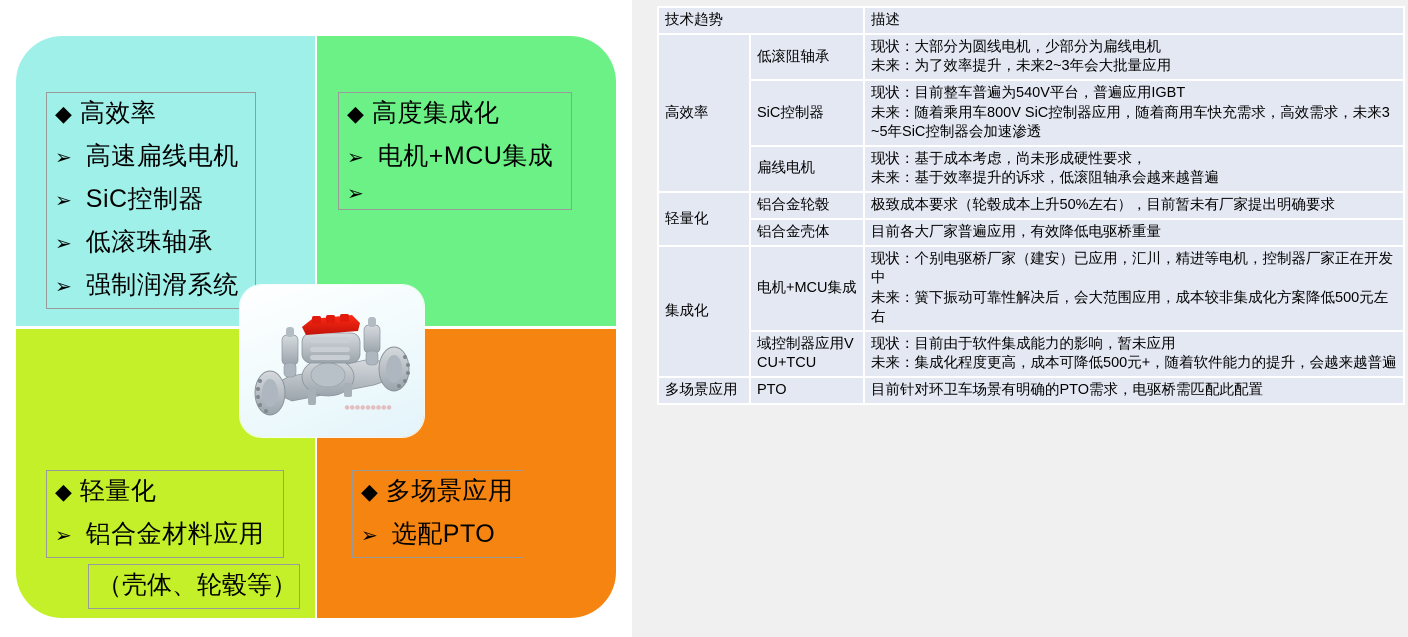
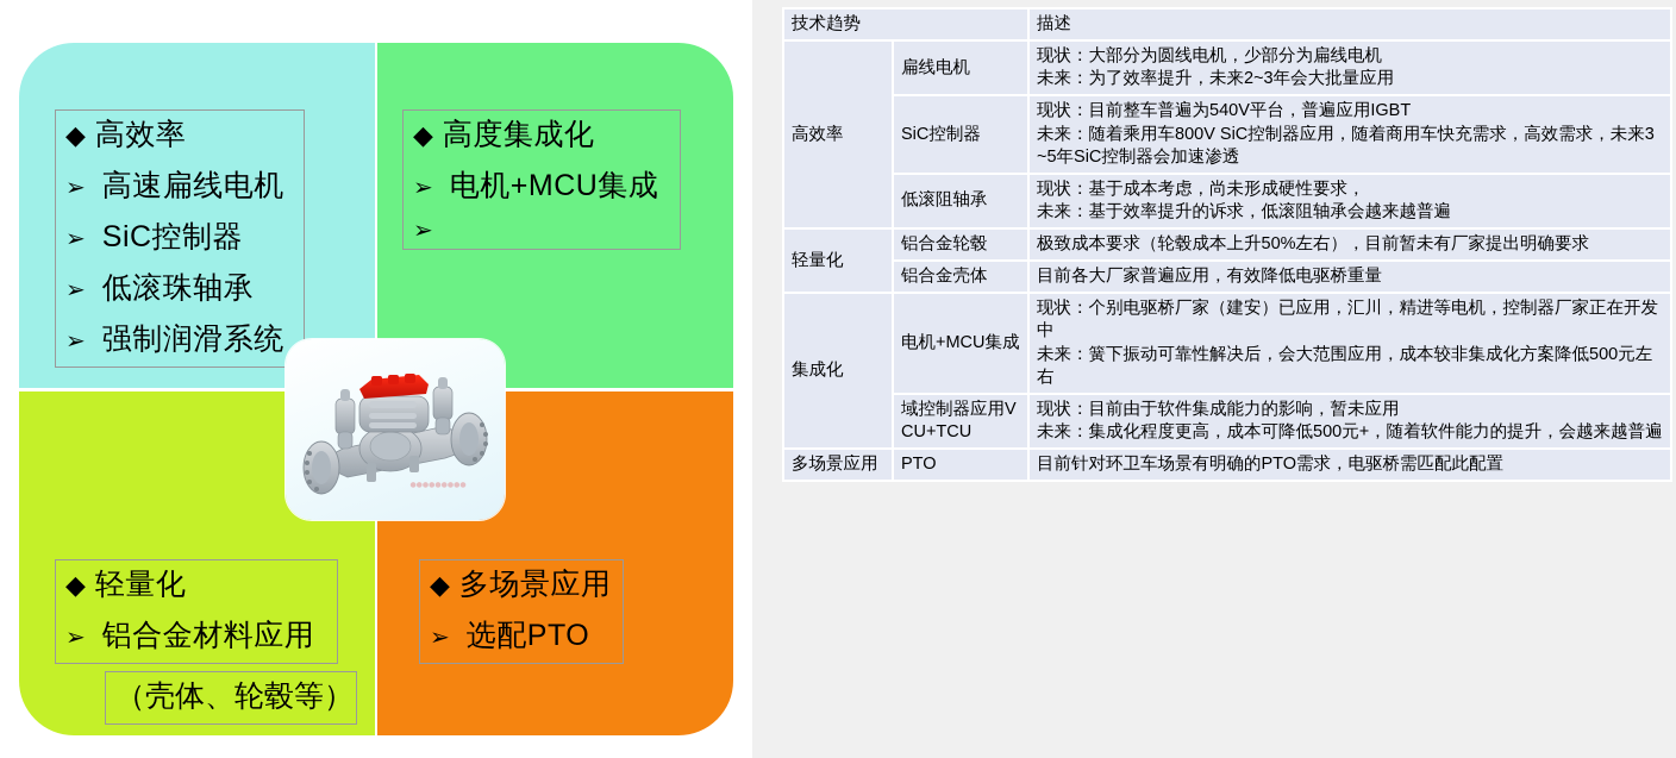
  ◆
  高效率
  ➢
  高速扁线电机
  ➢
  SiC控制器
  ➢
  低滚珠轴承
  ➢
  强制润滑系统
  ◆
  高度集成化
  ➢
  电机+MCU集成
  ➢
  ◆
  轻量化
  ➢
  铝合金材料应用
  （壳体、轮毂等）
  ◆
  多场景应用
  ➢
  选配PTO
  技术趋势	描述
- 高效率	低滚阻轴承	现状：大部分为圆线电机，少部分为扁线电机 未来：为了效率提升，未来2~3年会大批量应用
+ 高效率	扁线电机	现状：大部分为圆线电机，少部分为扁线电机 未来：为了效率提升，未来2~3年会大批量应用
  SiC控制器	现状：目前整车普遍为540V平台，普遍应用IGBT 未来：随着乘用车800V SiC控制器应用，随着商用车快充需求，高效需求，未来3~5年SiC控制器会加速渗透
- 扁线电机	现状：基于成本考虑，尚未形成硬性要求， 未来：基于效率提升的诉求，低滚阻轴承会越来越普遍
+ 低滚阻轴承	现状：基于成本考虑，尚未形成硬性要求， 未来：基于效率提升的诉求，低滚阻轴承会越来越普遍
  轻量化	铝合金轮毂	极致成本要求（轮毂成本上升50%左右），目前暂未有厂家提出明确要求
  铝合金壳体	目前各大厂家普遍应用，有效降低电驱桥重量
  集成化	电机+MCU集成	现状：个别电驱桥厂家（建安）已应用，汇川，精进等电机，控制器厂家正在开发中 未来：簧下振动可靠性解决后，会大范围应用，成本较非集成化方案降低500元左右
  域控制器应用VCU+TCU	现状：目前由于软件集成能力的影响，暂未应用 未来：集成化程度更高，成本可降低500元+，随着软件能力的提升，会越来越普遍
  多场景应用	PTO	目前针对环卫车场景有明确的PTO需求，电驱桥需匹配此配置
